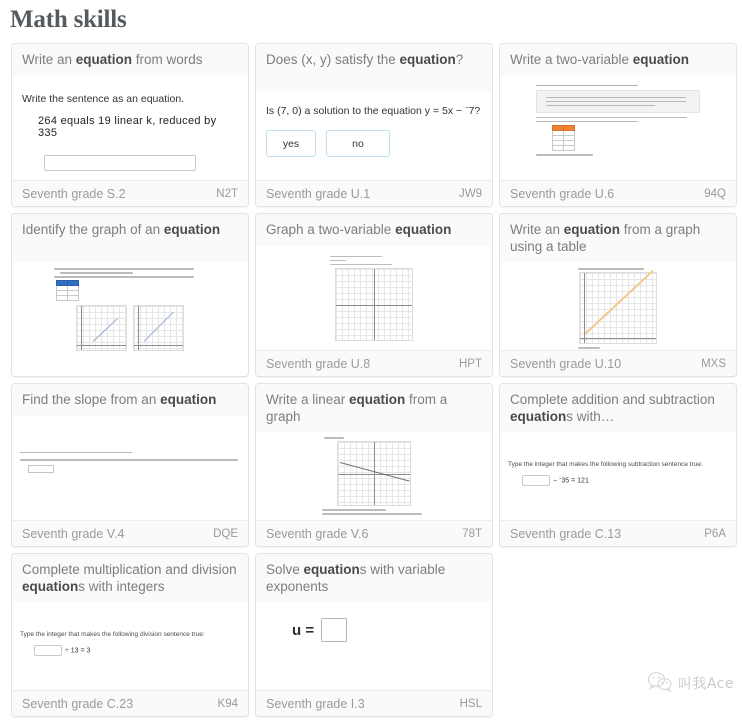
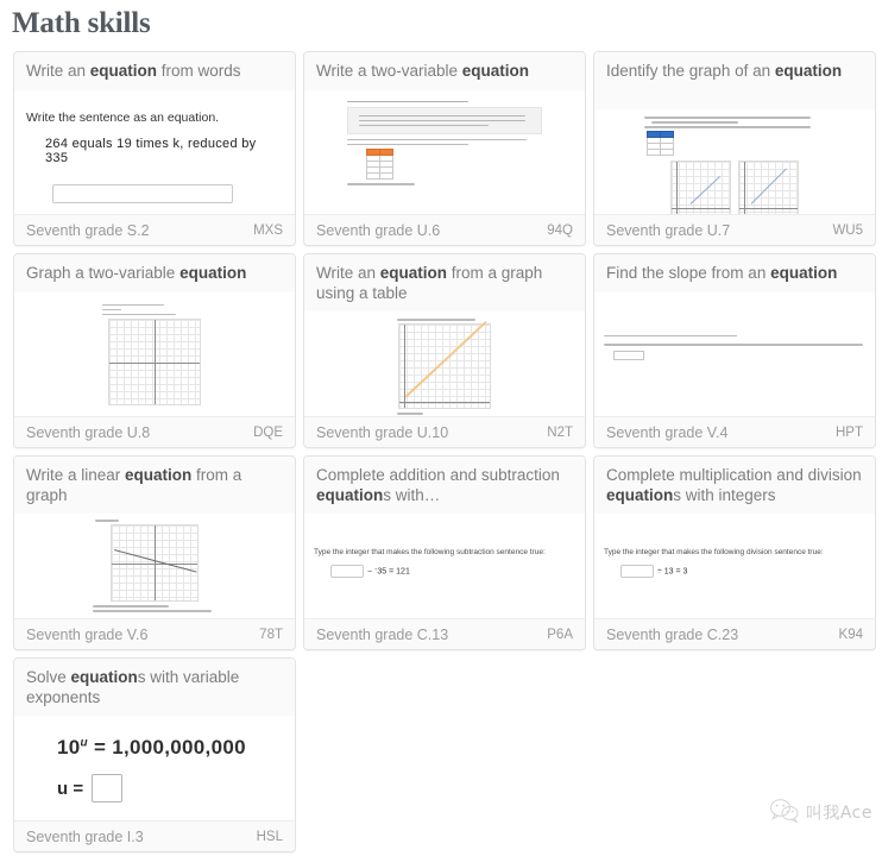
  Math skills
  Write an equation from words
  Write the sentence as an equation.
- 264 equals 19 linear k, reduced by 335
+ 264 equals 19 times k, reduced by 335
  Seventh grade S.2
- N2T
+ MXS
- Does (x, y) satisfy the equation?
- Is (7, 0) a solution to the equation y = 5x − ⁻7?
- yes
- no
- Seventh grade U.1
- JW9
  Write a two-variable equation
  Seventh grade U.6
  94Q
  Identify the graph of an equation
+ Seventh grade U.7
+ WU5
  Graph a two-variable equation
  Seventh grade U.8
- HPT
+ DQE
  Write an equation from a graph using a table
  Seventh grade U.10
- MXS
+ N2T
  Find the slope from an equation
  Seventh grade V.4
- DQE
+ HPT
  Write a linear equation from a graph
  Seventh grade V.6
  78T
  Complete addition and subtraction equations with…
  Seventh grade C.13
  P6A
  Complete multiplication and division equations with integers
  Seventh grade C.23
  K94
  Solve equations with variable exponents
+ 10u = 1,000,000,000
  u =
  Seventh grade I.3
  HSL
  叫我Ace
